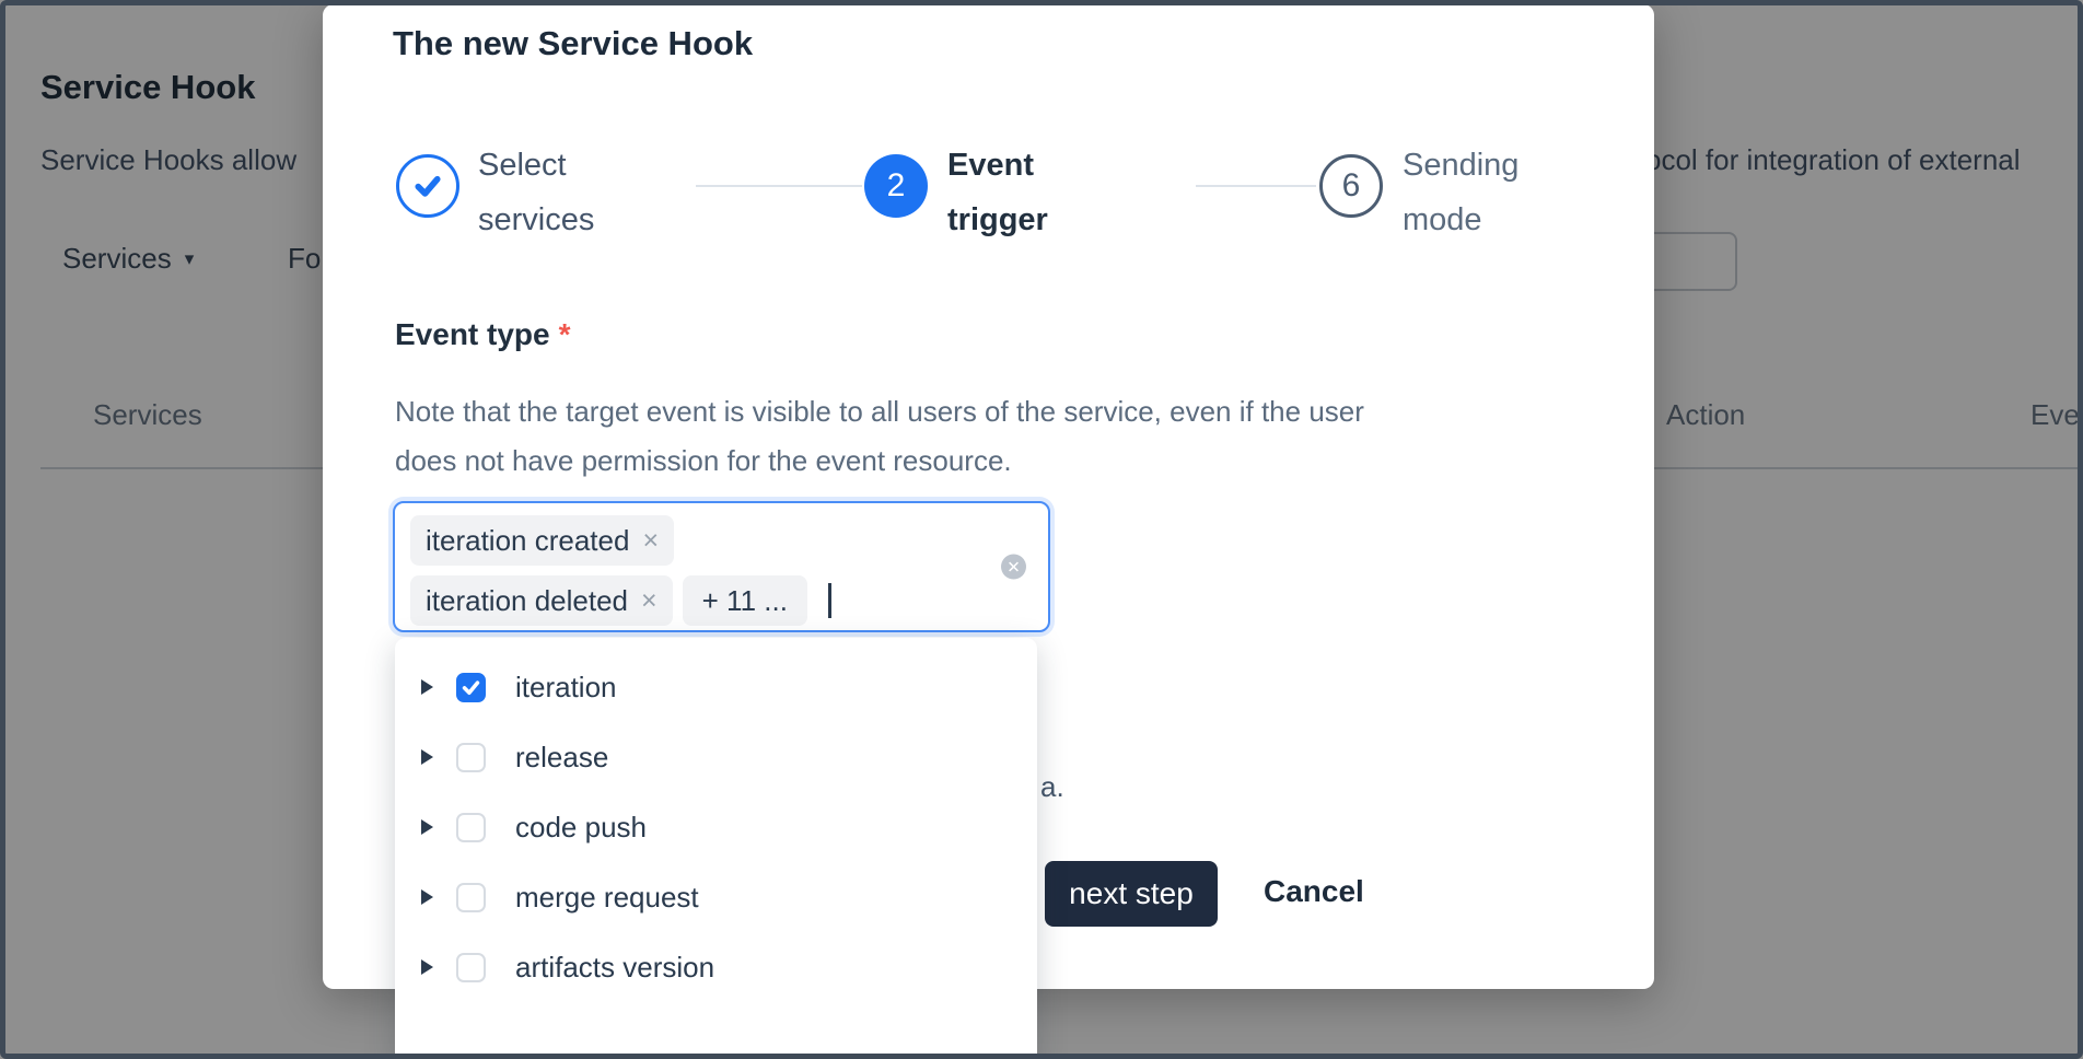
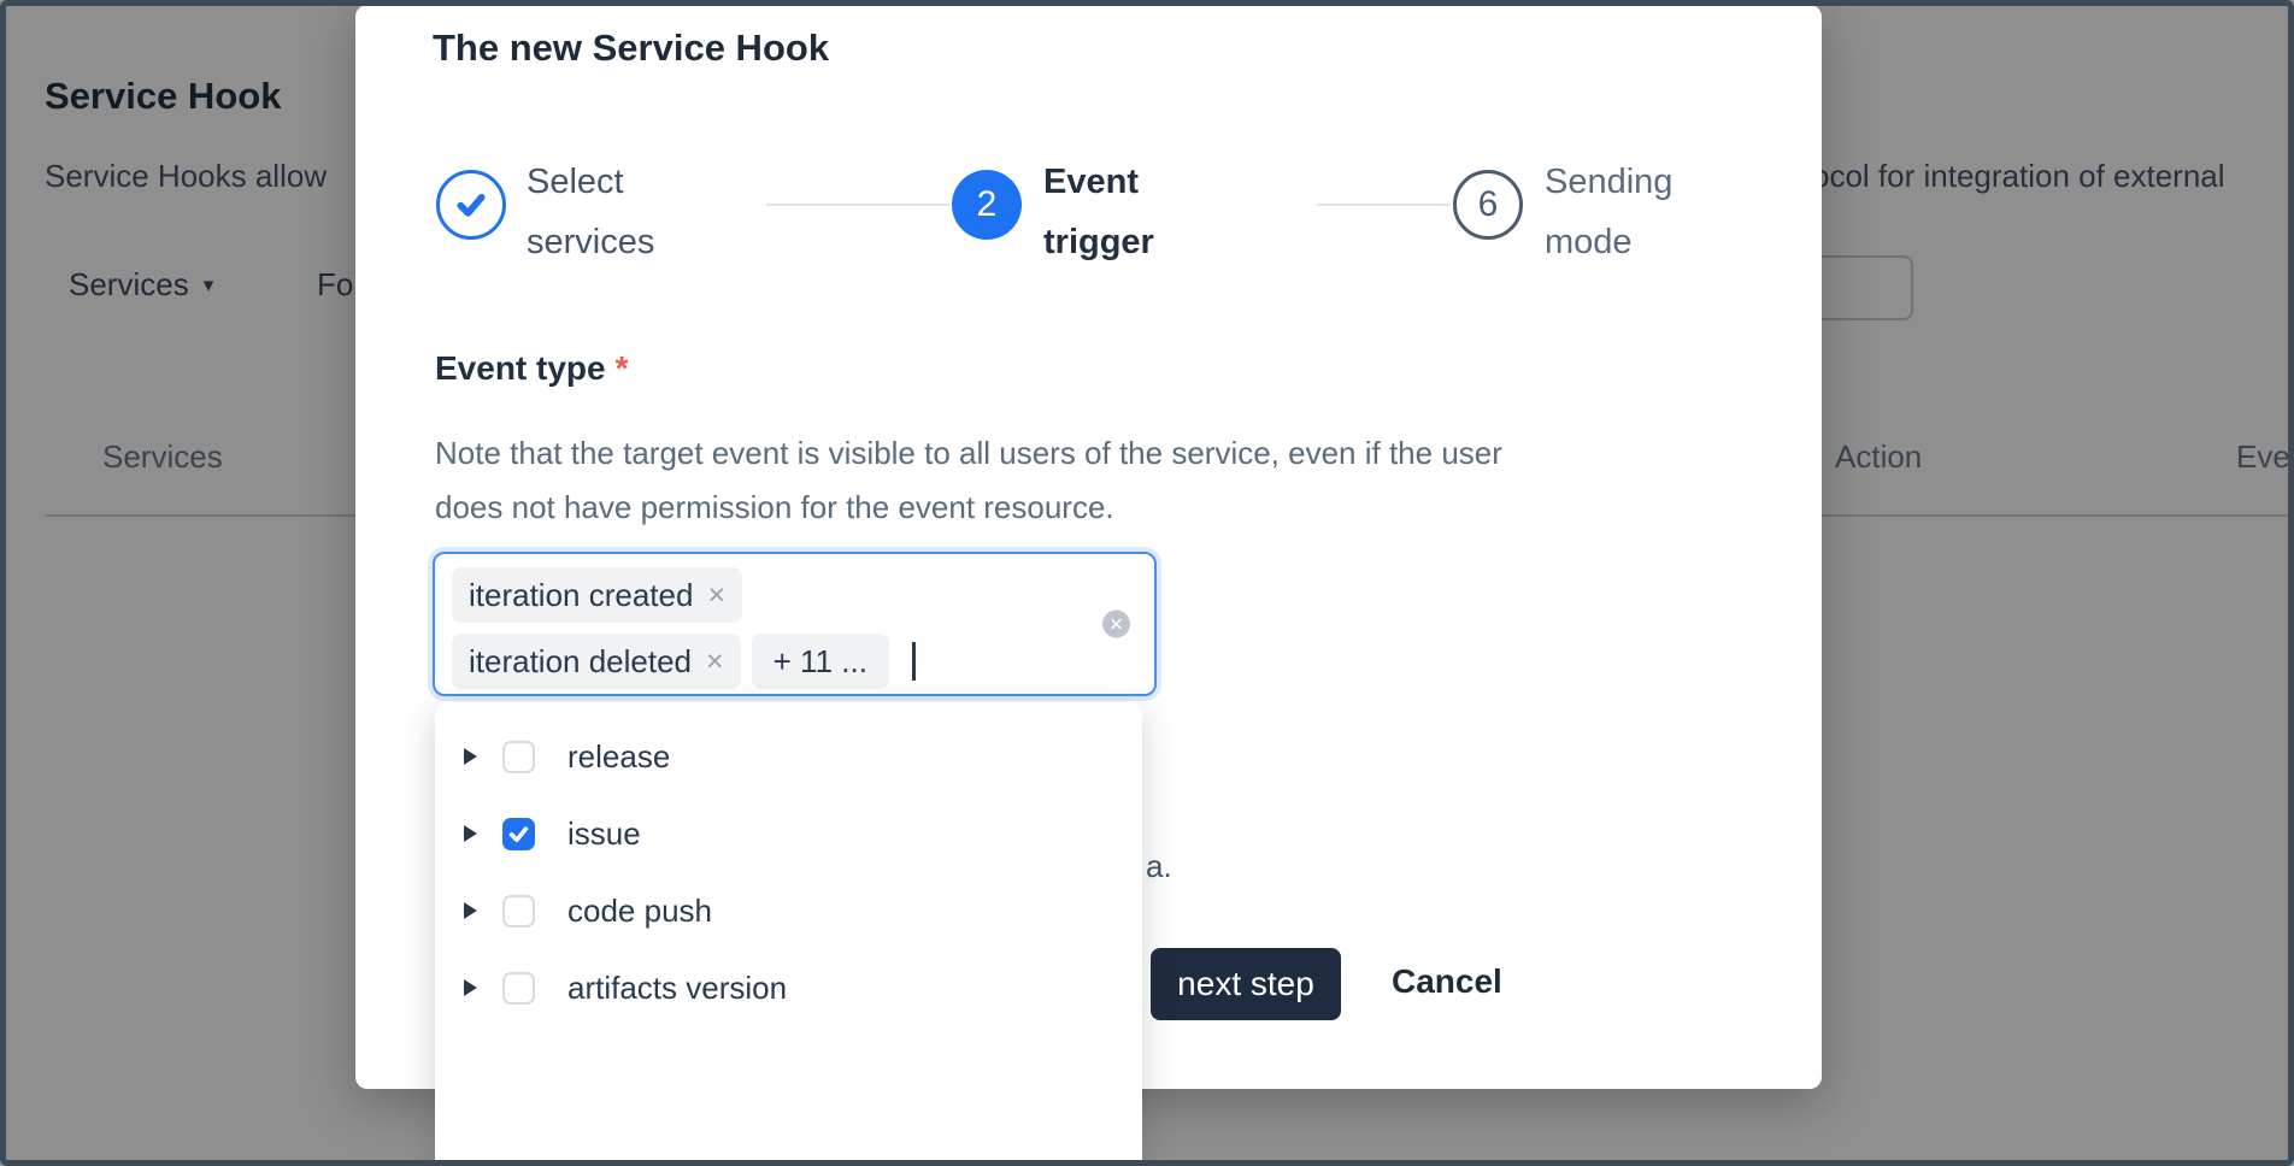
  Service Hook
  Service Hooks allow
  col for integration of external
  Services
  ▾
  Fo
  Services
  Action
  Eve
  The new Service Hook
  Select
  services
  2
  Event
  trigger
  6
  Sending
  mode
  Event type *
  Note that the target event is visible to all users of the service, even if the user
  does not have permission for the event resource.
  iteration created
  ×
  iteration deleted
  ×
  + 11 ...
  ✕
  a.
  next step
  Cancel
- iteration
  release
+ issue
  code push
- merge request
  artifacts version
